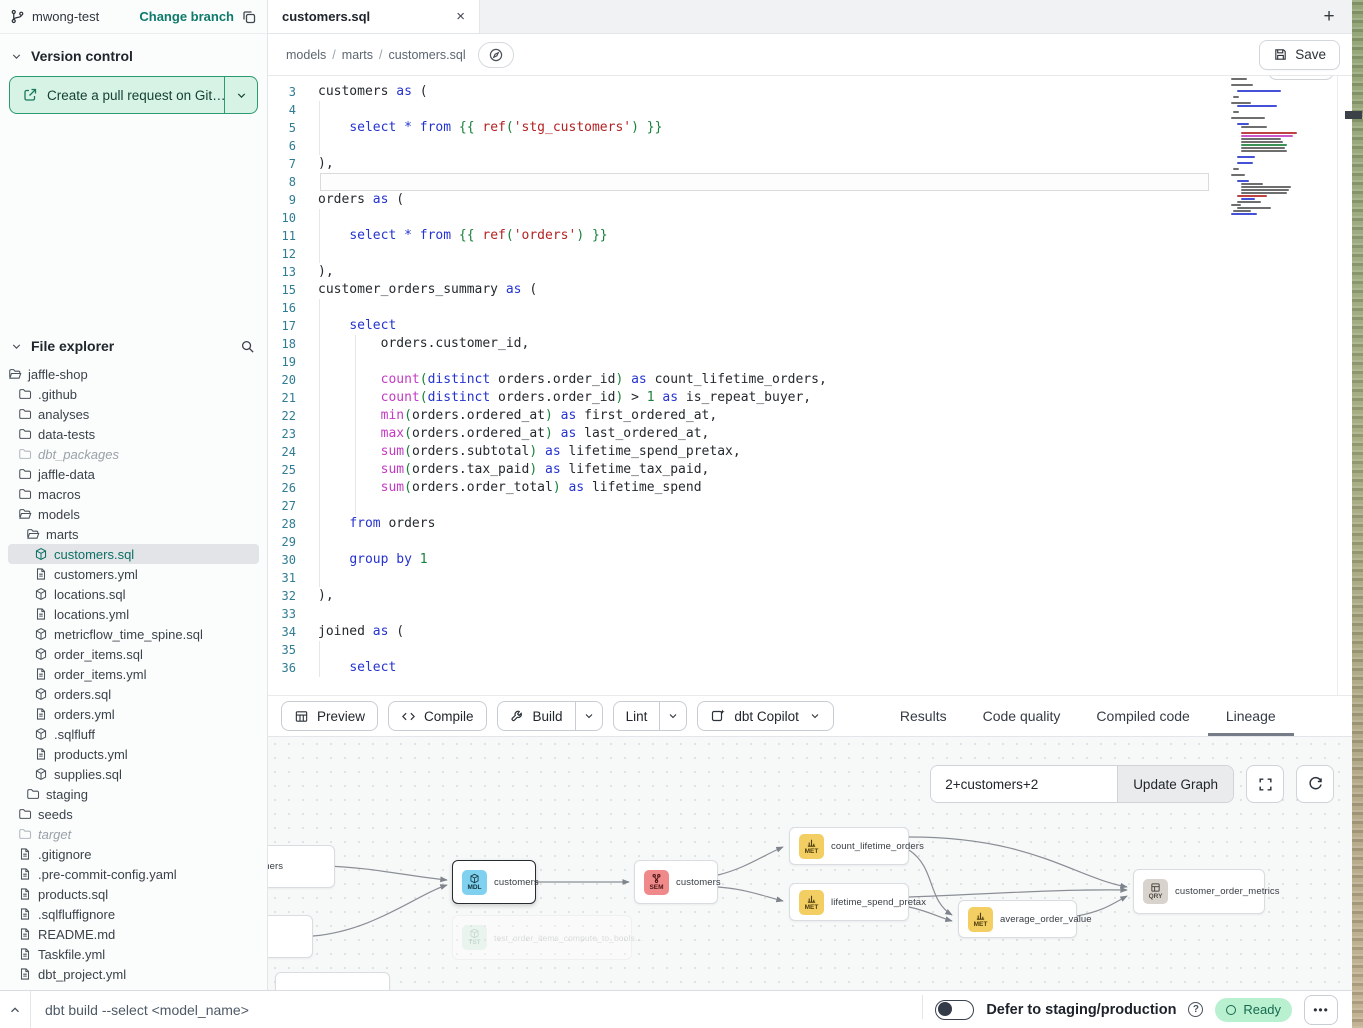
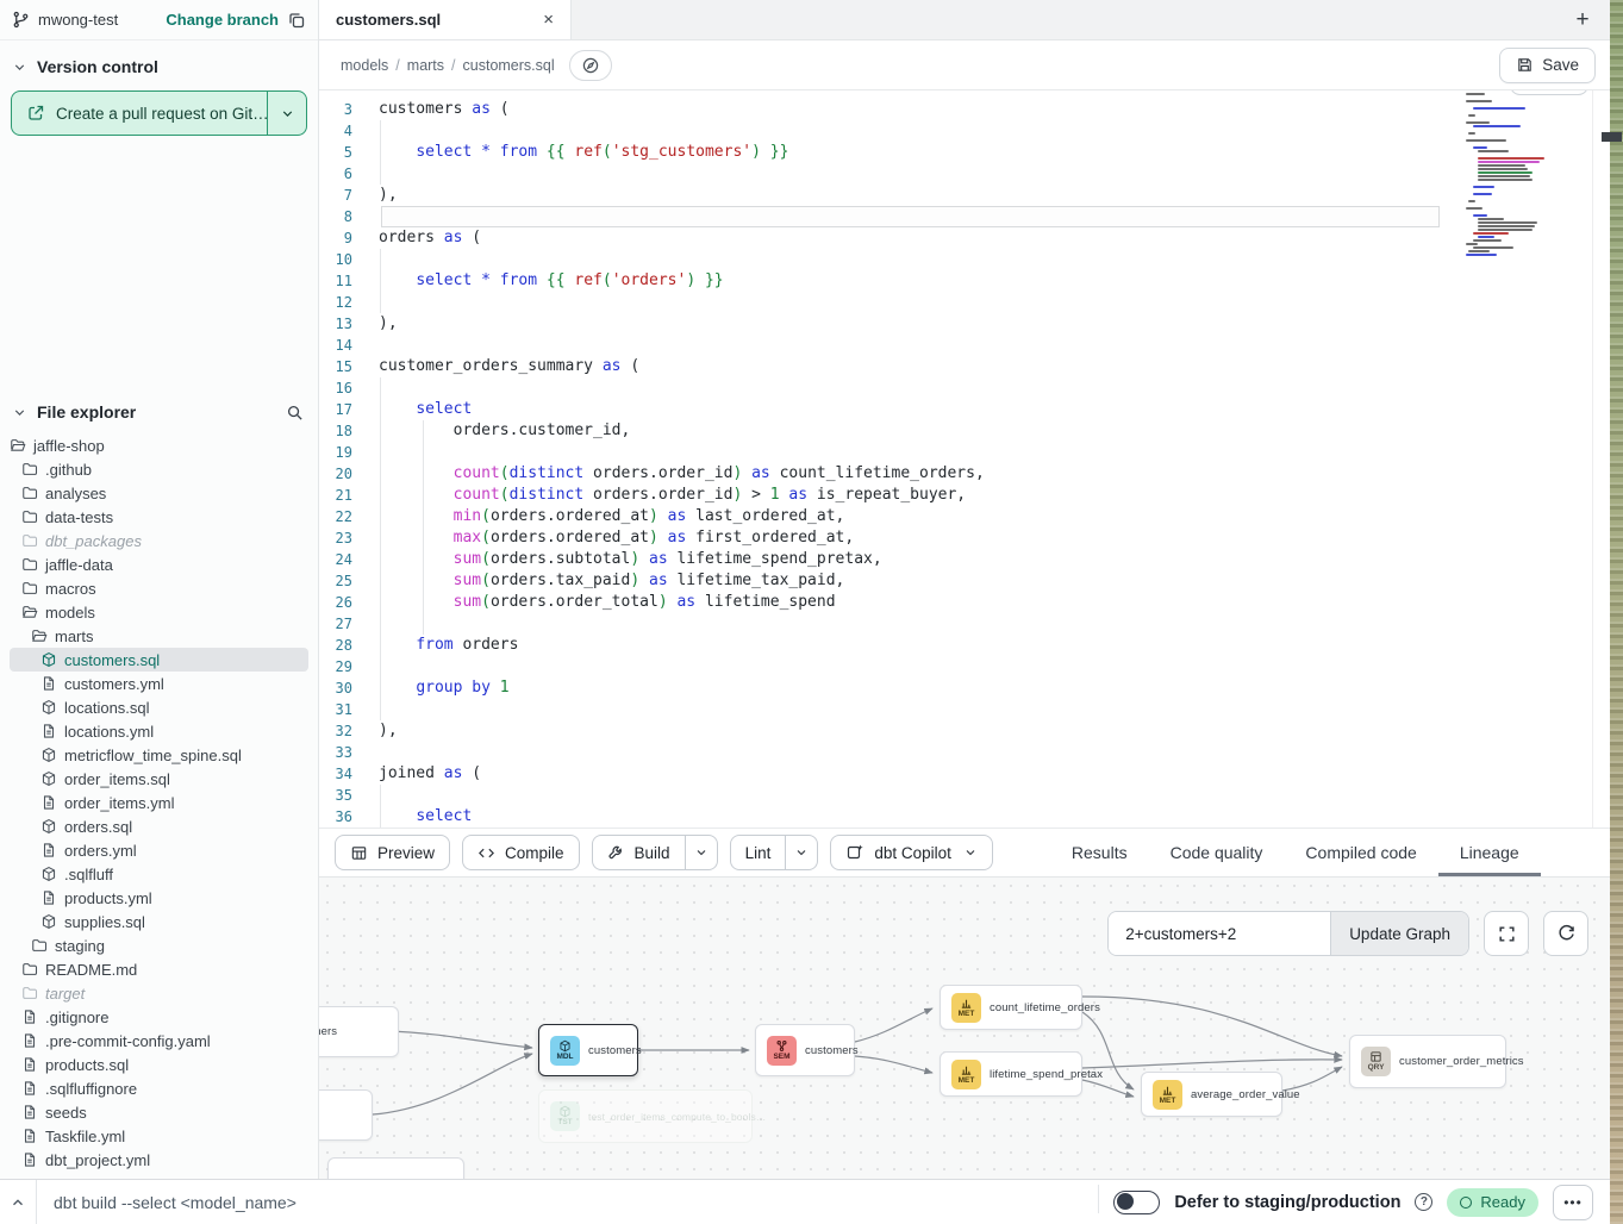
  mwong-test
  Change branch
  Version control
  Create a pull request on Git…
  File explorer
  jaffle-shop
  .github
  analyses
  data-tests
  dbt_packages
  jaffle-data
  macros
  models
  marts
  customers.sql
  customers.yml
  locations.sql
  locations.yml
  metricflow_time_spine.sql
  order_items.sql
  order_items.yml
  orders.sql
  orders.yml
  .sqlfluff
  products.yml
  supplies.sql
  staging
- seeds
+ README.md
  target
  .gitignore
  .pre-commit-config.yaml
  products.sql
  .sqlfluffignore
- README.md
+ seeds
  Taskfile.yml
  dbt_project.yml
  customers.sql
  ×
  +
  models
  /
  marts
  /
  customers.sql
  Save
  3
  customers as (
  4
  5
  select * from {{ ref('stg_customers') }}
  6
  7
  ),
  8
  9
  orders as (
  10
  11
  select * from {{ ref('orders') }}
  12
  13
  ),
+ 14
  15
  customer_orders_summary as (
  16
  17
  select
  18
  orders.customer_id,
  19
  20
  count(distinct orders.order_id) as count_lifetime_orders,
  21
  count(distinct orders.order_id) > 1 as is_repeat_buyer,
  22
- min(orders.ordered_at) as first_ordered_at,
+ min(orders.ordered_at) as last_ordered_at,
  23
- max(orders.ordered_at) as last_ordered_at,
+ max(orders.ordered_at) as first_ordered_at,
  24
  sum(orders.subtotal) as lifetime_spend_pretax,
  25
  sum(orders.tax_paid) as lifetime_tax_paid,
  26
  sum(orders.order_total) as lifetime_spend
  27
  28
  from orders
  29
  30
  group by 1
  31
  32
  ),
  33
  34
  joined as (
  35
  36
  select
  Preview
  Compile
  Build
  Lint
  dbt Copilot
  Results
  Code quality
  Compiled code
  Lineage
  customers
  test_order_items_compute_to_bools…
  customers
  count_lifetime_orders
  lifetime_spend_pretax
  average_order_value
  customer_order_metrics
  2+customers+2
  Update Graph
  dbt build --select <model_name>
  Defer to staging/production
  ?
  Ready
  •••
